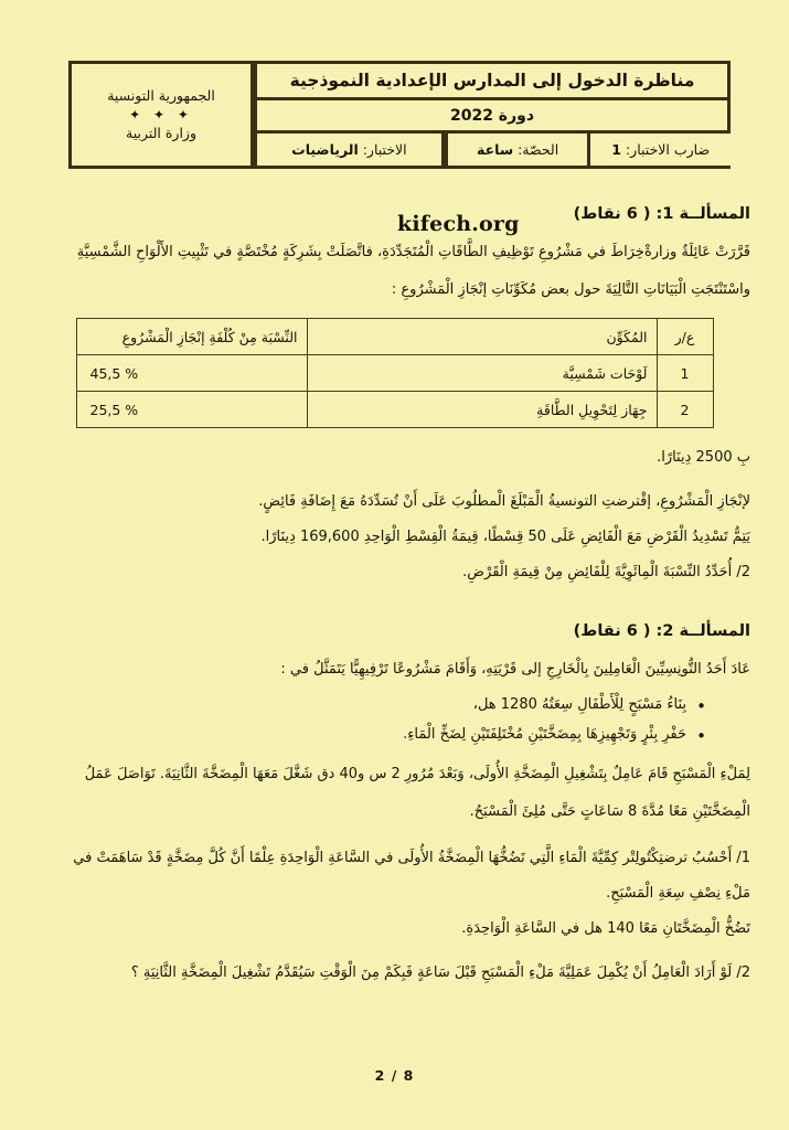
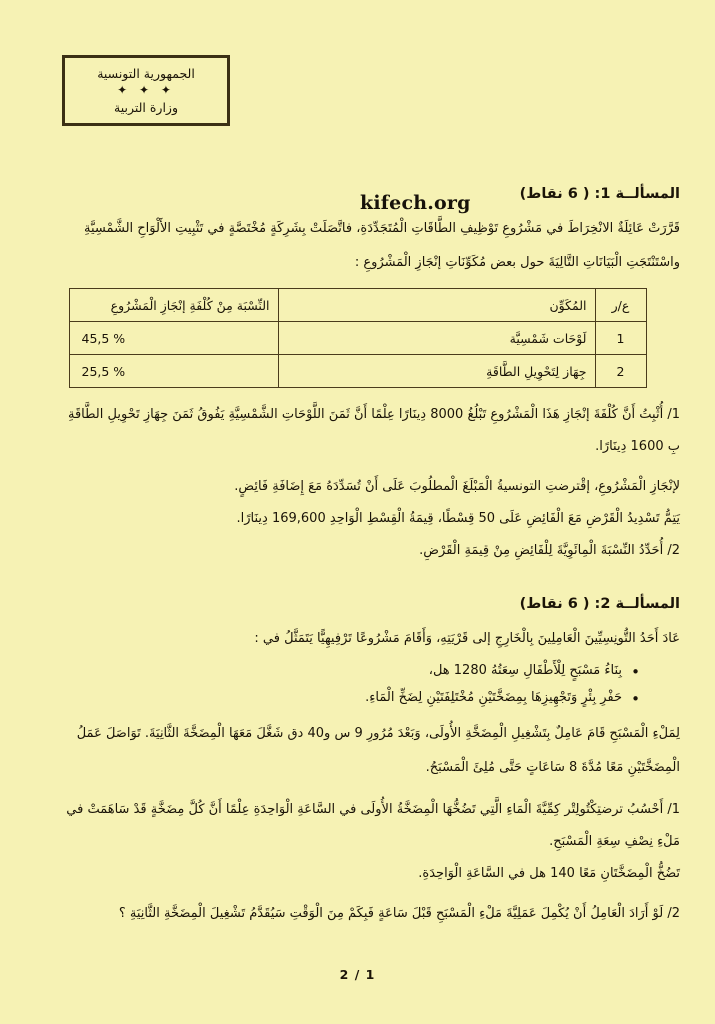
  الجمهورية التونسية
  ✦ ✦ ✦
  وزارة التربية
- مناظرة الدخول إلى المدارس الإعدادية النموذجية
- دورة 2022
- الاختبار:
- الرياضيات
- الحصّة:
- ساعة
- ضارب الاختبار:
- 1
  kifech.org
  المسألــة 1: ( 6 نقاط)
- قَرَّرَتْ عَائِلَةٌ وزارةْخِرَاطَ في مَشْرُوعِ تَوْظِيفِ الطَّاقَاتِ الْمُتَجَدِّدَةِ، فاتَّصَلَتْ بِشَرِكَةٍ مُخْتَصَّةٍ في تَثْبِيتِ الأَلْوَاحِ الشَّمْسِيَّةِ
+ قَرَّرَتْ عَائِلَةٌ الانْخِرَاطَ في مَشْرُوعِ تَوْظِيفِ الطَّاقَاتِ الْمُتَجَدِّدَةِ، فاتَّصَلَتْ بِشَرِكَةٍ مُخْتَصَّةٍ في تَثْبِيتِ الأَلْوَاحِ الشَّمْسِيَّةِ
  واسْتَنْتَجَتِ الْبَيَانَاتِ التَّالِيَةَ حول بعض مُكَوِّنَاتِ إنْجَازِ الْمَشْرُوعِ :
  ع/ر	المُكَوِّن	النِّسْبَة مِنْ كُلْفَةِ إنْجَازِ الْمَشْرُوعِ
  1	لَوْحَات شَمْسِيَّة	45,5 %
  2	جِهَاز لِتَحْوِيلِ الطَّاقَةِ	25,5 %
+ 1/ أُثْبِتُ أَنَّ كُلْفَةَ إنْجَازِ هَذَا الْمَشْرُوعِ تَبْلُغُ 8000 دِينَارًا عِلْمًا أَنَّ ثَمَنَ اللَّوْحَاتِ الشَّمْسِيَّةِ يَفُوقُ ثَمَنَ جِهَازِ تَحْوِيلِ الطَّاقَةِ
- بِ 2500 دِينَارًا.
+ بِ 1600 دِينَارًا.
  لإنْجَازِ الْمَشْرُوعِ، إقْترضتِ التونسيةُ الْمَبْلَغَ الْمطلُوبَ عَلَى أَنْ تُسَدِّدَهُ مَعَ إِضَافَةِ فَائِضٍ.
  يَتِمُّ تَسْدِيدُ الْقَرْضِ مَعَ الْفَائِضِ عَلَى 50 قِسْطًا، قِيمَةُ الْقِسْطِ الْوَاحِدِ 169,600 دِينَارًا.
  2/ أُحَدِّدُ النِّسْبَةَ الْمِائَوِيَّةَ لِلْفَائِضِ مِنْ قِيمَةِ الْقَرْضِ.
  المسألــة 2: ( 6 نقاط)
  عَادَ أَحَدُ التُّونِسِيِّينَ الْعَامِلِينَ بِالْخَارِجِ إلى قَرْيَتِهِ، وَأَقَامَ مَشْرُوعًا تَرْفِيهِيًّا يَتَمَثَّلُ في :
  بِنَاءُ مَسْبَحٍ لِلْأَطْفَالِ سِعَتُهُ 1280 هل،
  حَفْرِ بِئْرٍ وَتَجْهِيزِهَا بِمِضَخَّتَيْنِ مُخْتَلِفَتَيْنِ لِضَخِّ الْمَاءِ.
- لِمَلْءِ الْمَسْبَحِ قَامَ عَامِلٌ بِتَشْغِيلِ الْمِضَخَّةِ الأُولَى، وَبَعْدَ مُرُورِ 2 س و40 دق شَغَّلَ مَعَهَا الْمِضَخَّةَ الثَّانِيَةَ. تَوَاصَلَ عَمَلُ
+ لِمَلْءِ الْمَسْبَحِ قَامَ عَامِلٌ بِتَشْغِيلِ الْمِضَخَّةِ الأُولَى، وَبَعْدَ مُرُورِ 9 س و40 دق شَغَّلَ مَعَهَا الْمِضَخَّةَ الثَّانِيَةَ. تَوَاصَلَ عَمَلُ
  الْمِضَخَّتَيْنِ مَعًا مُدَّةَ 8 سَاعَاتٍ حَتَّى مُلِئَ الْمَسْبَحُ.
  1/ أَحْسُبُ ترضتِكْتُولِتْر كِمِّيَّةَ الْمَاءِ الَّتِي تَضُخُّهَا الْمِضَخَّةُ الأُولَى في السَّاعَةِ الْوَاحِدَةِ عِلْمًا أَنَّ كُلَّ مِضَخَّةٍ قَدْ سَاهَمَتْ في
  مَلْءِ نِصْفِ سِعَةِ الْمَسْبَحِ.
  تَضُخُّ الْمِضَخَّتَانِ مَعًا 140 هل في السَّاعَةِ الْوَاحِدَةِ.
  2/ لَوْ أَرَادَ الْعَامِلُ أَنْ يُكْمِلَ عَمَلِيَّةَ مَلْءِ الْمَسْبَحِ قَبْلَ سَاعَةٍ فَبِكَمْ مِنَ الْوَقْتِ سَيُقَدَّمُ تَشْغِيلَ الْمِضَخَّةِ الثَّانِيَةِ ؟
- 2 / 8
+ 2 / 1
